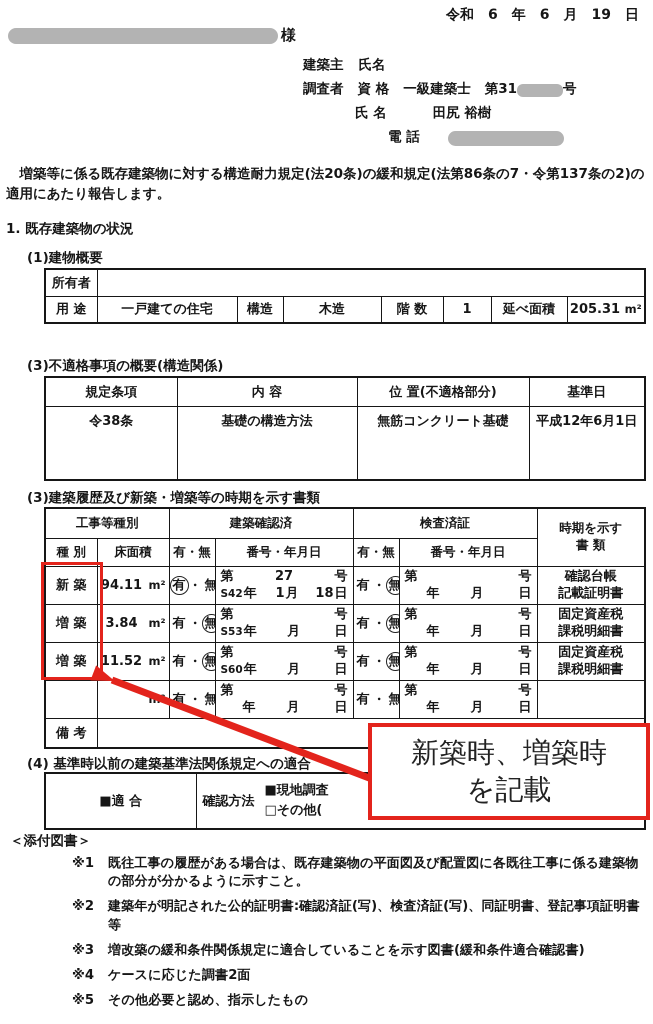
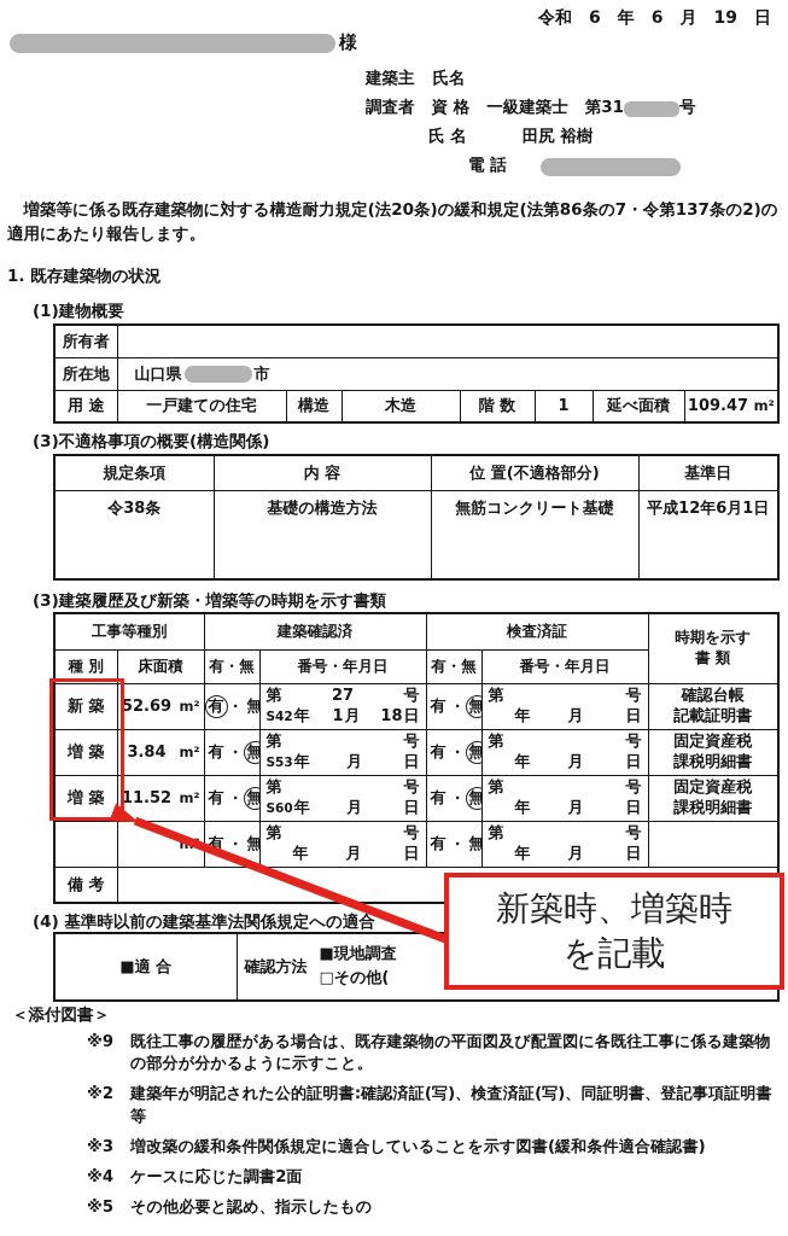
  令和 6 年 6 月 19 日
  様
  建築主
  氏名
  調査者
  資 格
  一級建築士
  第31
  号
  氏 名
  田尻 裕樹
  電 話
  増築等に係る既存建築物に対する構造耐力規定(法20条)の緩和規定(法第86条の7・令第137条の2)の適用にあたり報告します。
  1. 既存建築物の状況
  (1)建物概要
  所有者
+ 所在地	山口県 市
- 用 途	一戸建ての住宅	構造	木造	階 数	1	延べ面積	205.31 m²
+ 用 途	一戸建ての住宅	構造	木造	階 数	1	延べ面積	109.47 m²
  (3)不適格事項の概要(構造関係)
  規定条項	内 容	位 置(不適格部分)	基準日
  令38条	基礎の構造方法	無筋コンクリート基礎	平成12年6月1日
  (3)建築履歴及び新築・増築等の時期を示す書類
  工事等種別	建築確認済	検査済証	時期を示す書 類
  種 別	床面積	有・無	番号・年月日	有・無	番号・年月日
- 新 築	94.11 m²	有 ・ 無	第 27 号 S42年 1月 18日	有 ・ 無	第 号 年 月 日	確認台帳記載証明書
+ 新 築	52.69 m²	有 ・ 無	第 27 号 S42年 1月 18日	有 ・ 無	第 号 年 月 日	確認台帳記載証明書
  増 築	3.84 m²	有 ・ 無	第 号 S53年 月 日	有 ・ 無	第 号 年 月 日	固定資産税課税明細書
  増 築	11.52 m²	有 ・ 無	第 号 S60年 月 日	有 ・ 無	第 号 年 月 日	固定資産税課税明細書
  		有 ・ 無	第 号 年 月 日	有 ・ 無	第 号 年 月 日
  備 考
  (4) 基準時以前の建築基準法関係規定への適合
  ■適 合	確認方法 ■現地調査 □その他(
  新築時、増築時
  を記載
  ＜添付図書＞
- ※1
+ ※9
  既往工事の履歴がある場合は、既存建築物の平面図及び配置図に各既往工事に係る建築物の部分が分かるように示すこと。
  ※2
  建築年が明記された公的証明書:確認済証(写)、検査済証(写)、同証明書、登記事項証明書等
  ※3
  増改築の緩和条件関係規定に適合していることを示す図書(緩和条件適合確認書)
  ※4
  ケースに応じた調書2面
  ※5
  その他必要と認め、指示したもの
